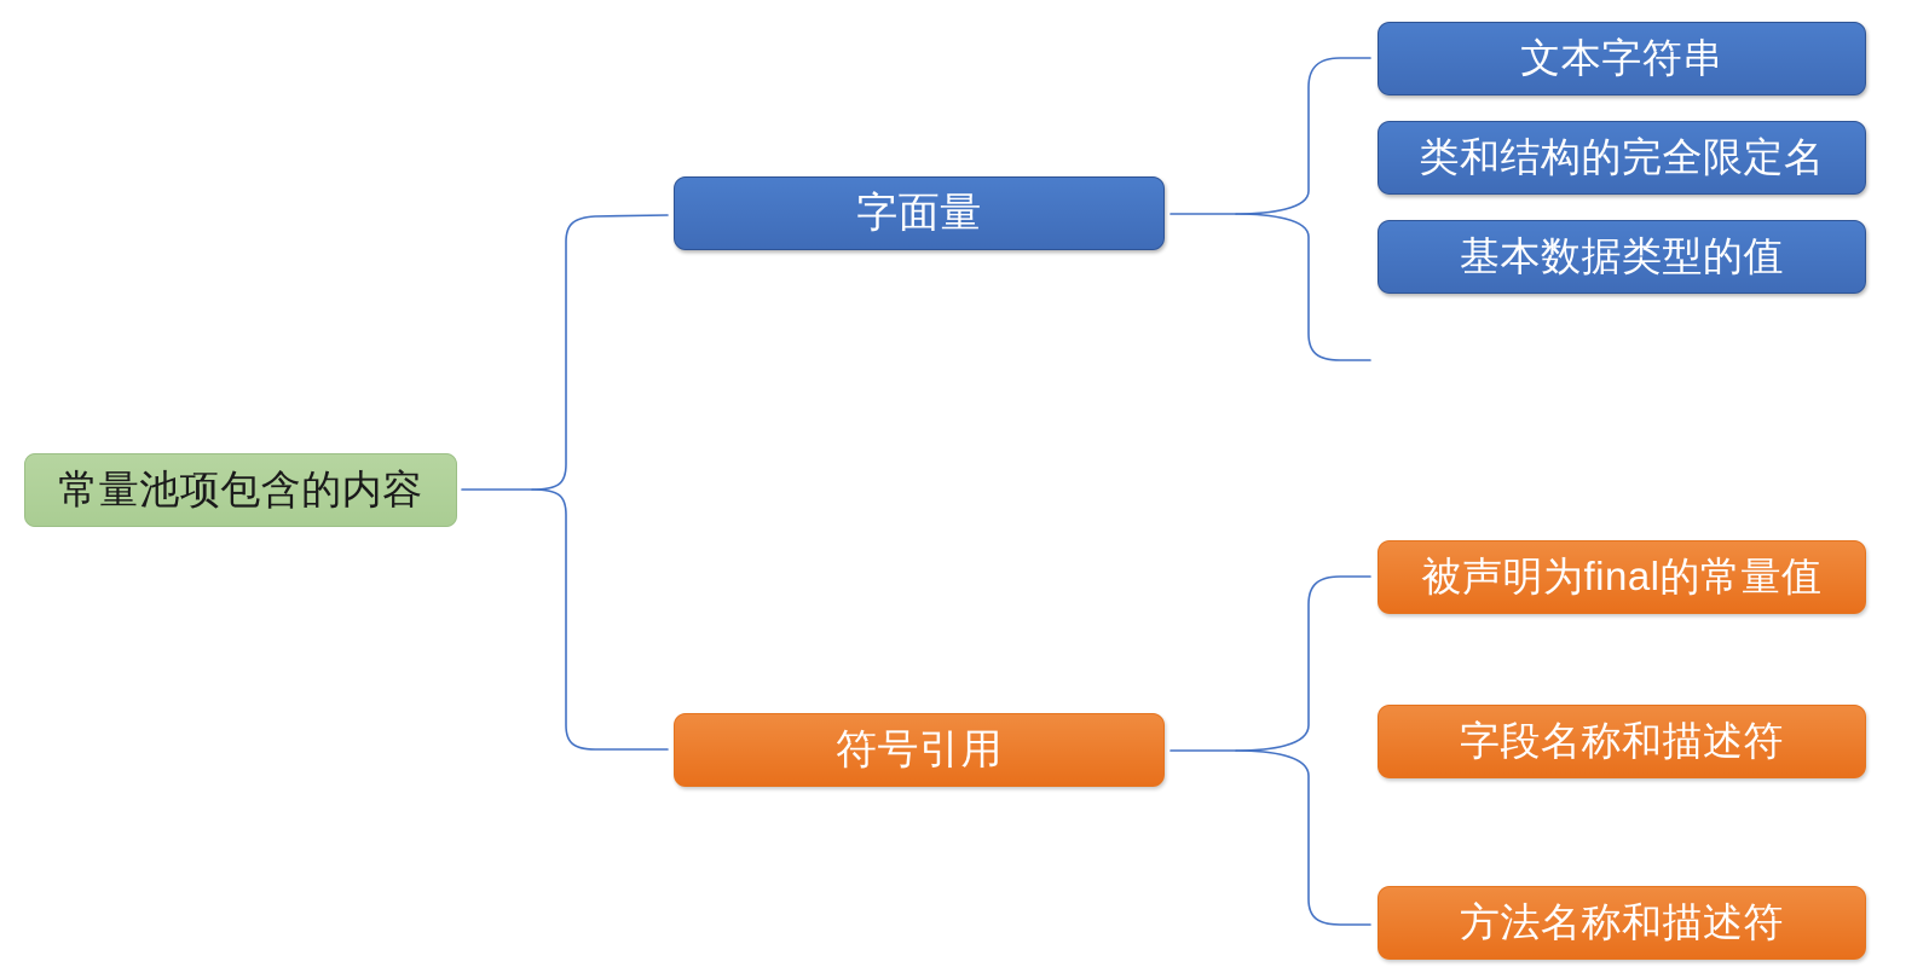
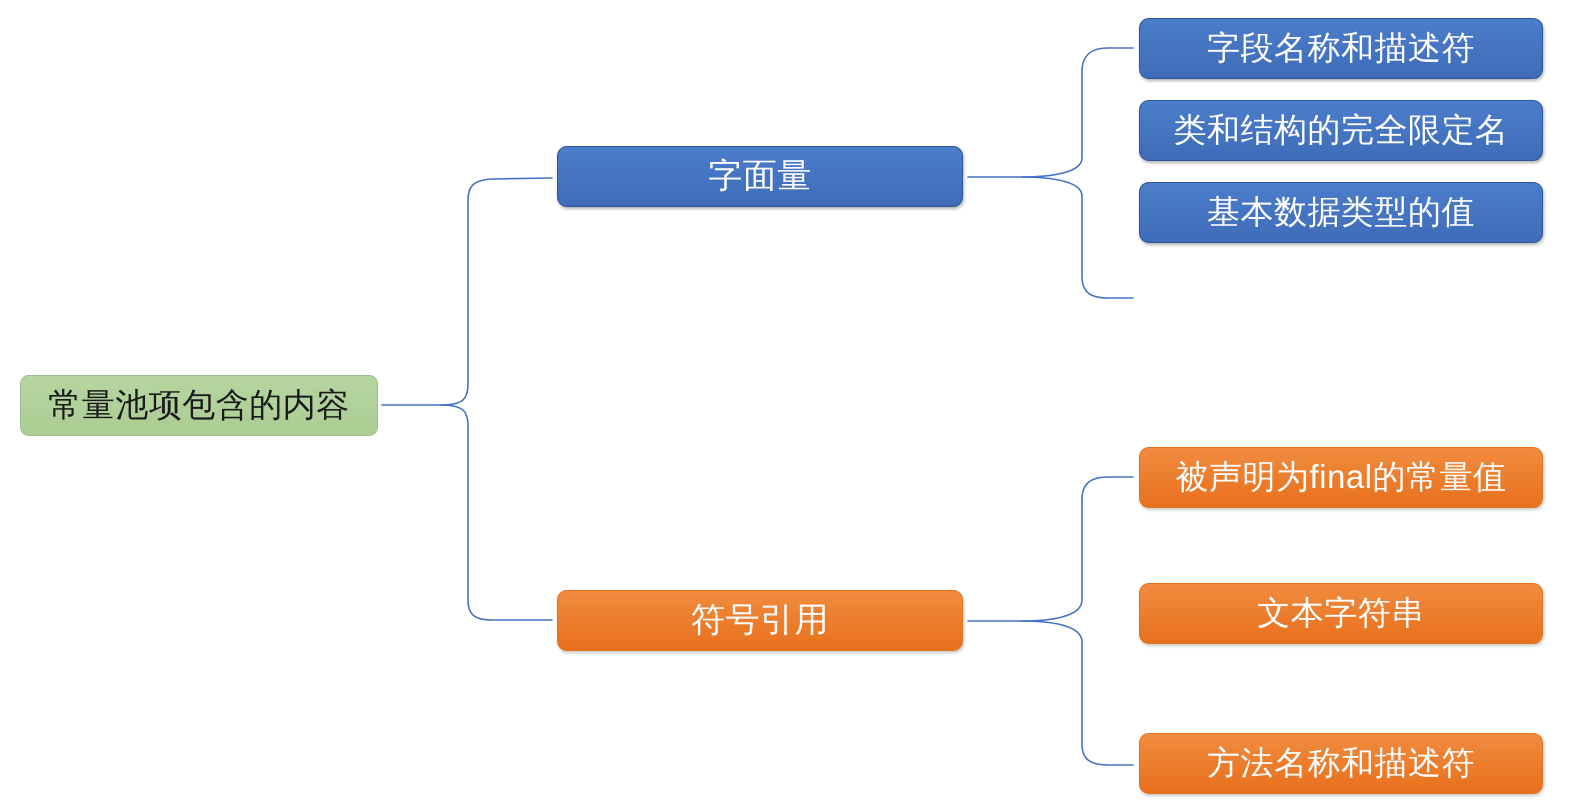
  常量池项包含的内容
  字面量
- 文本字符串
+ 字段名称和描述符
  类和结构的完全限定名
  基本数据类型的值
  符号引用
  被声明为final的常量值
- 字段名称和描述符
+ 文本字符串
  方法名称和描述符
